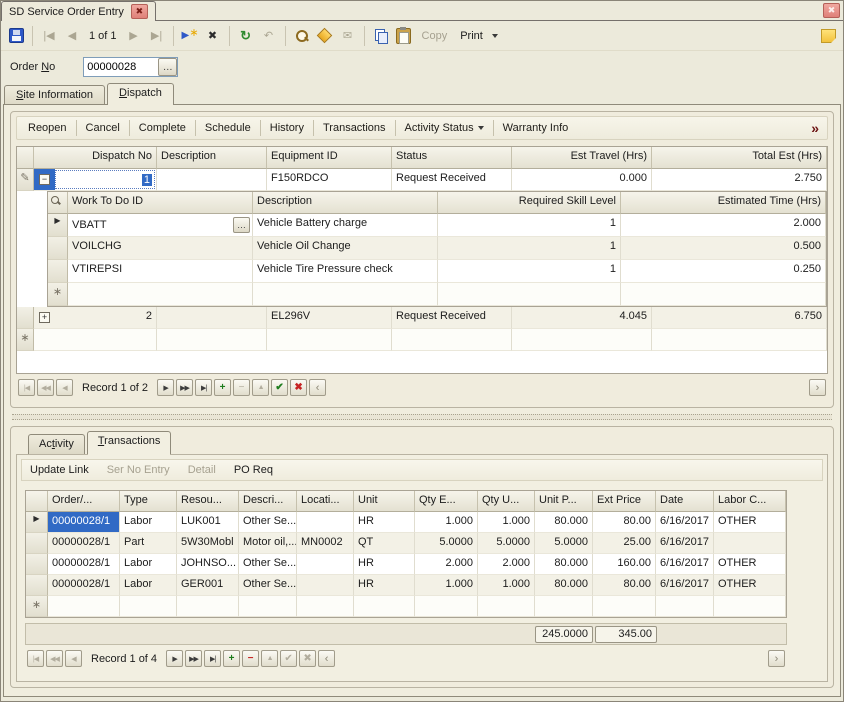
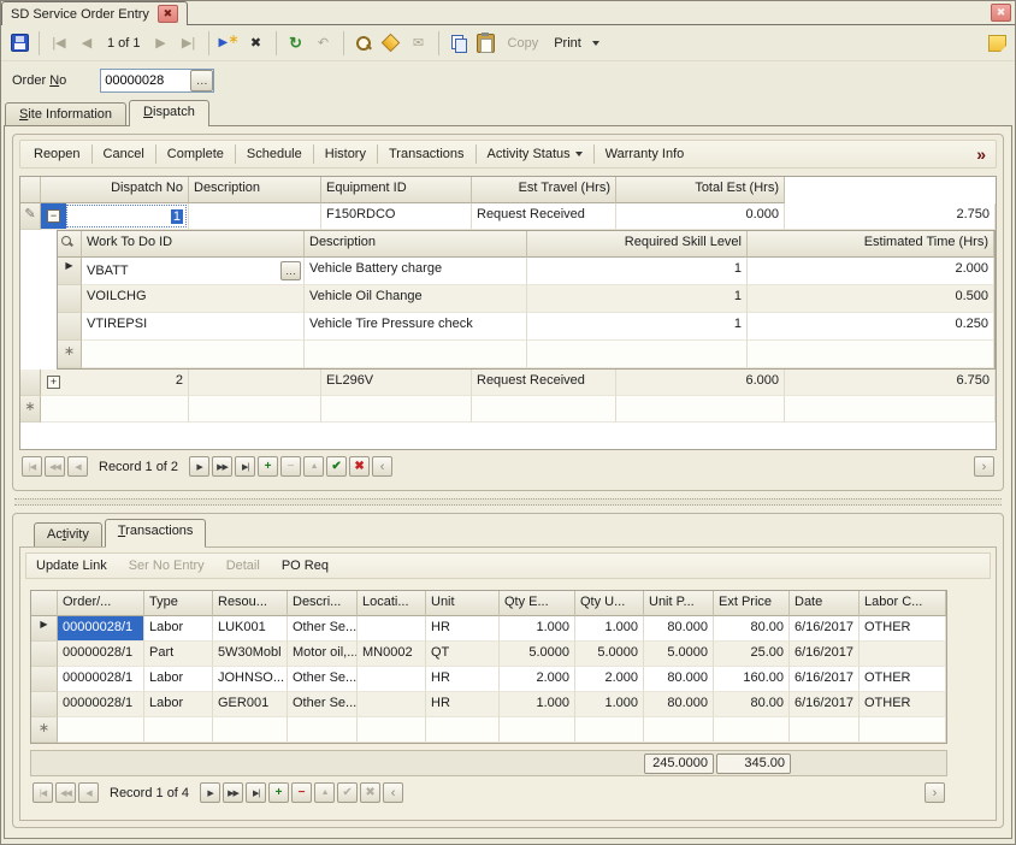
  SD Service Order Entry
  ✖
  ✖
  |◀
  ◀
  1 of 1
  ▶
  ▶|
  ✖
  ↻
  ↶
  ✉
  Copy
  Print
  Order No
  00000028
  …
  Site Information
  Dispatch
  Reopen
  Cancel
  Complete
  Schedule
  History
  Transactions
  Activity Status
  Warranty Info
  »
  Dispatch No
  Description
  Equipment ID
- Status
  Est Travel (Hrs)
  Total Est (Hrs)
  ✎
  −
  1
  F150RDCO
  Request Received
  0.000
  2.750
  Work To Do ID
  Description
  Required Skill Level
  Estimated Time (Hrs)
  ▶
  VBATT
  …
  Vehicle Battery charge
  1
  2.000
  VOILCHG
  Vehicle Oil Change
  1
  0.500
  VTIREPSI
  Vehicle Tire Pressure check
  1
  0.250
  ∗
  +
  2
  EL296V
  Request Received
- 4.045
+ 6.000
  6.750
  ∗
  Record 1 of 2
  +
  −
  ✔
  ✖
  ‹
  ›
  Activity
  Transactions
  Update Link
  Ser No Entry
  Detail
  PO Req
  Order/...
  Type
  Resou...
  Descri...
  Locati...
  Unit
  Qty E...
  Qty U...
  Unit P...
  Ext Price
  Date
  Labor C...
  ▶
  00000028/1
  Labor
  LUK001
  Other Se...
  HR
  1.000
  1.000
  80.000
  80.00
  6/16/2017
  OTHER
  00000028/1
  Part
  5W30Mobl
  Motor oil,...
  MN0002
  QT
  5.0000
  5.0000
  5.0000
  25.00
  6/16/2017
  00000028/1
  Labor
  JOHNSO...
  Other Se...
  HR
  2.000
  2.000
  80.000
  160.00
  6/16/2017
  OTHER
  00000028/1
  Labor
  GER001
  Other Se...
  HR
  1.000
  1.000
  80.000
  80.00
  6/16/2017
  OTHER
  ∗
  245.0000
  345.00
  Record 1 of 4
  +
  −
  ✔
  ✖
  ‹
  ›
